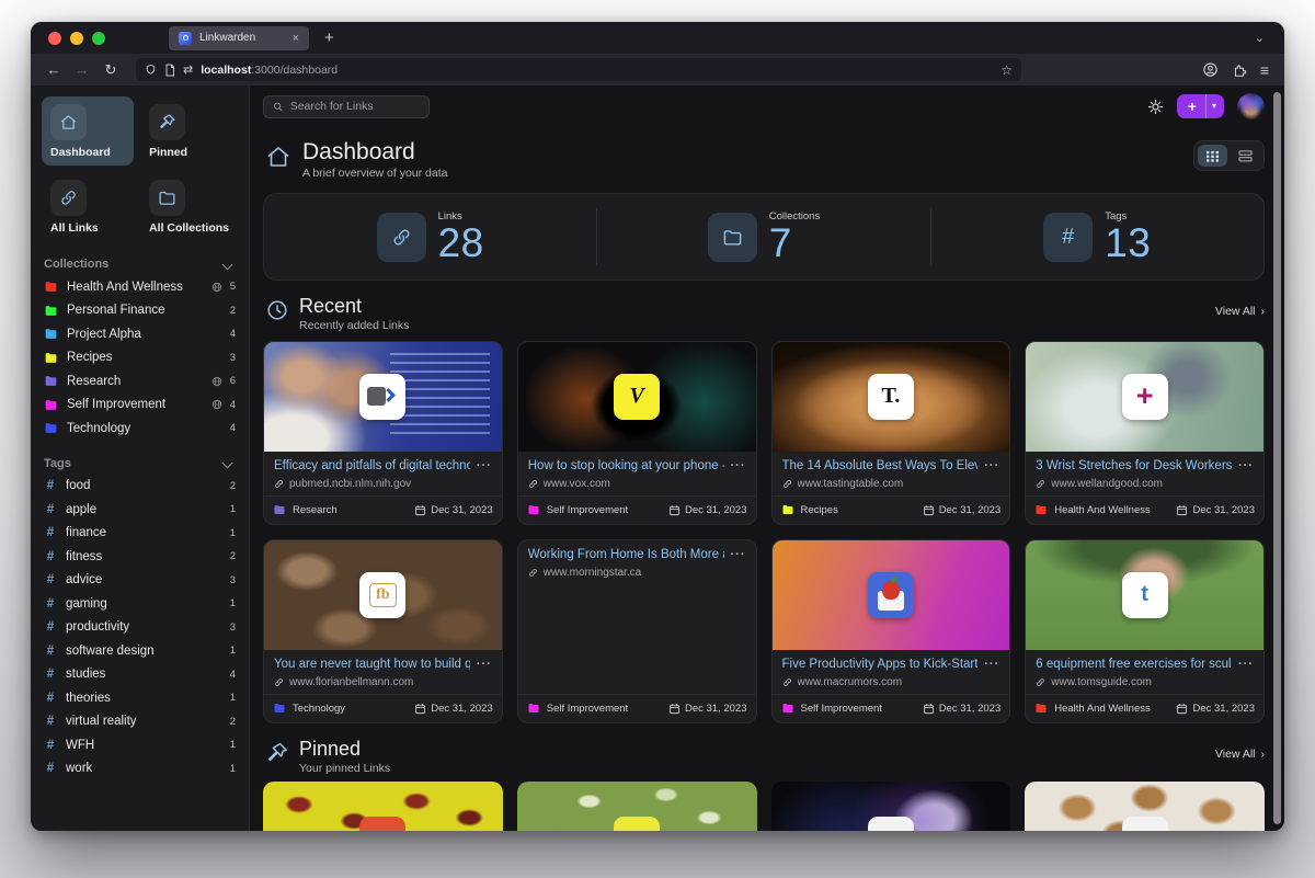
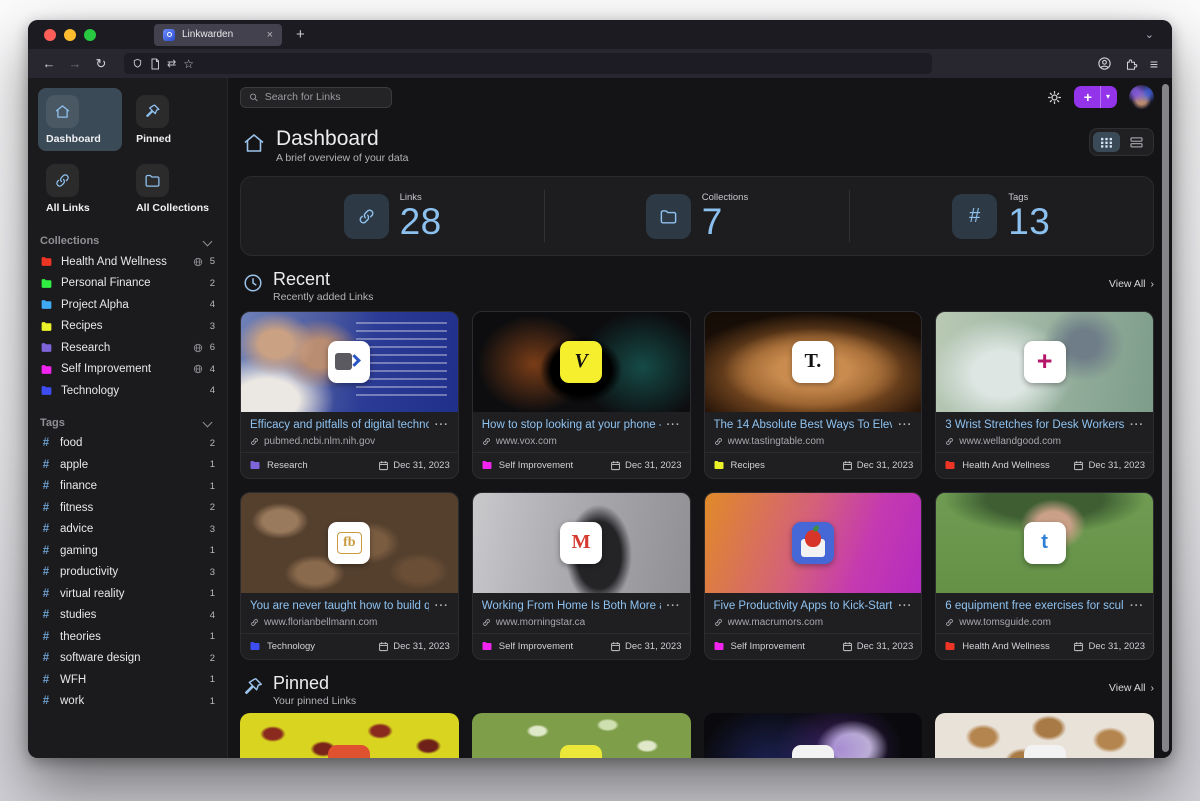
  Linkwarden
  ×
  +
  ⌄
  ←
  →
  ↻
  ⇄
- localhost:3000/dashboard
  ☆
  ≡
  Dashboard
  Pinned
  All Links
  All Collections
  Collections
  Health And Wellness
  5
  Personal Finance
  2
  Project Alpha
  4
  Recipes
  3
  Research
  6
  Self Improvement
  4
  Technology
  4
  Tags
  #
  food
  2
  #
  apple
  1
  #
  finance
  1
  #
  fitness
  2
  #
  advice
  3
  #
  gaming
  1
  #
  productivity
  3
  #
- software design
+ virtual reality
  1
  #
  studies
  4
  #
  theories
  1
  #
- virtual reality
+ software design
  2
  #
  WFH
  1
  #
  work
  1
  Search for Links
  +
  ▾
  Dashboard
  A brief overview of your data
  Links
  28
  Collections
  7
  #
  Tags
  13
  Recent
  Recently added Links
  View All
  ›
  Efficacy and pitfalls of digital techn
  ···
  pubmed.ncbi.nlm.nih.gov
  Research
  Dec 31, 2023
  V
  How to stop looking at your phone
  ···
  www.vox.com
  Self Improvement
  Dec 31, 2023
  T.
  The 14 Absolute Best Ways To Elev
  ···
  www.tastingtable.com
  Recipes
  Dec 31, 2023
  +
  3 Wrist Stretches for Desk Workers
  ···
  www.wellandgood.com
  Health And Wellness
  Dec 31, 2023
  fb
  You are never taught how to build q
  ···
  www.florianbellmann.com
  Technology
  Dec 31, 2023
+ M
  Working From Home Is Both More
  ···
  www.morningstar.ca
  Self Improvement
  Dec 31, 2023
  Five Productivity Apps to Kick-Start
  ···
  www.macrumors.com
  Self Improvement
  Dec 31, 2023
  t
  6 equipment free exercises for scul
  ···
  www.tomsguide.com
  Health And Wellness
  Dec 31, 2023
  Pinned
  Your pinned Links
  View All
  ›
